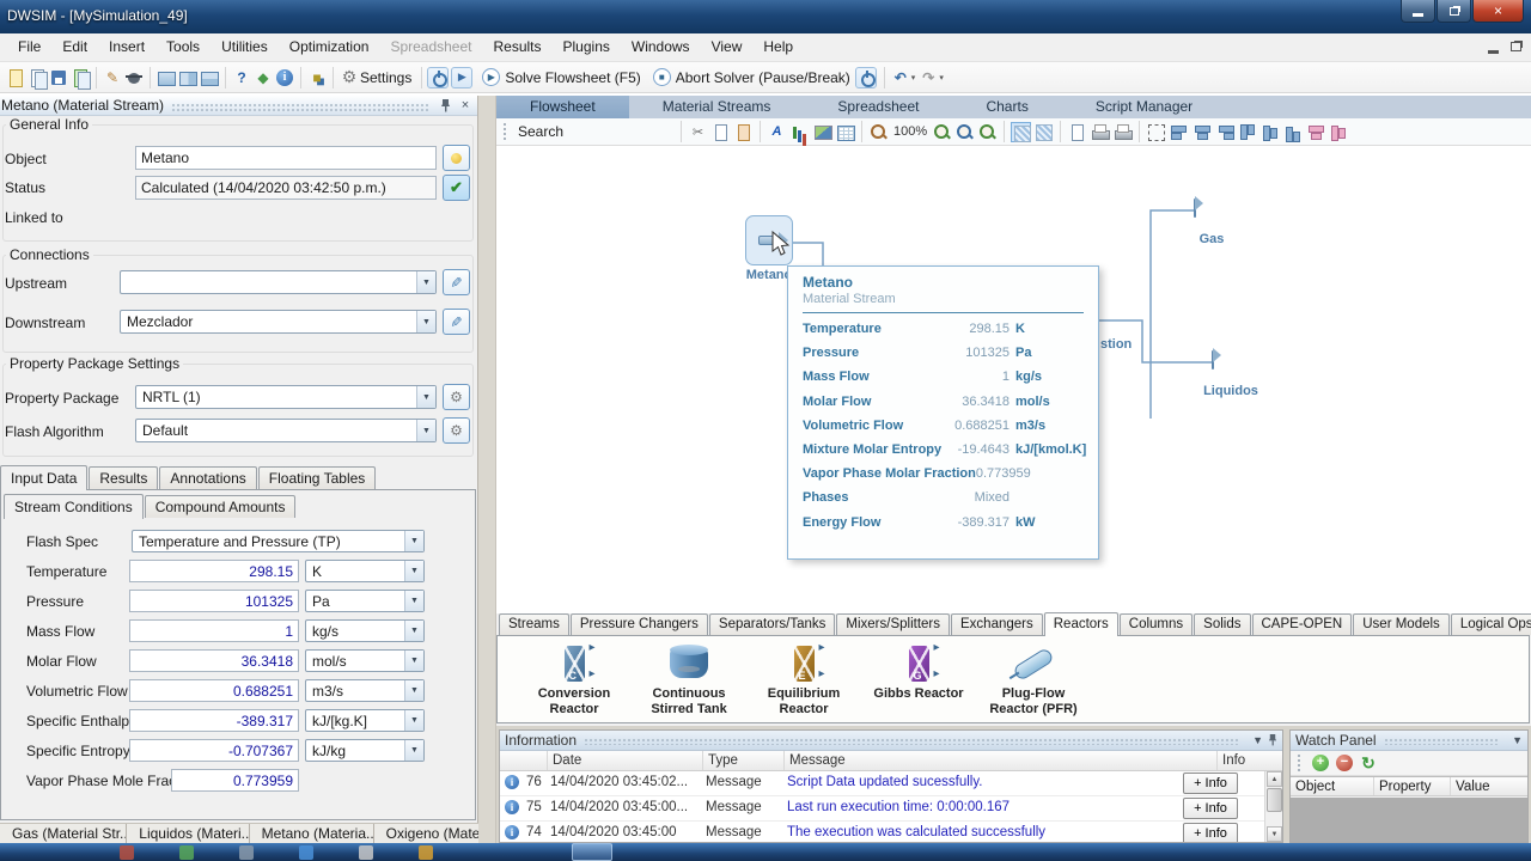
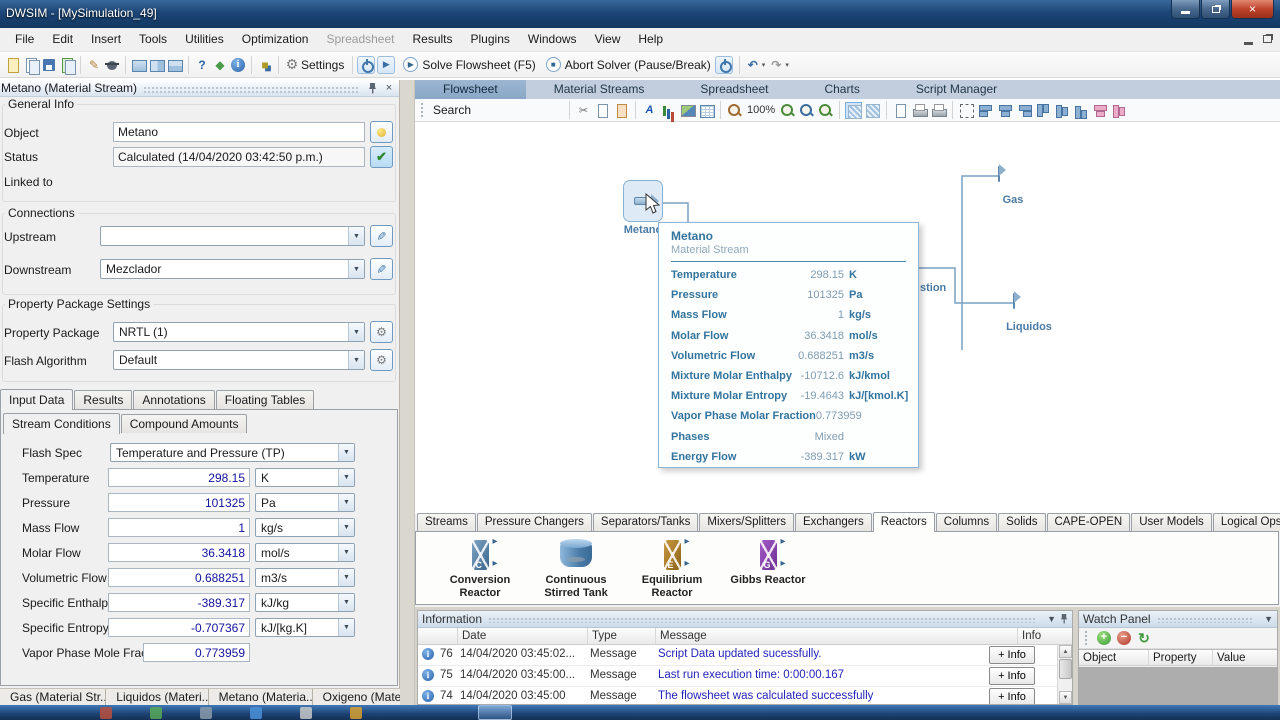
  DWSIM - [MySimulation_49]
  ×
  File
  Edit
  Insert
  Tools
  Utilities
  Optimization
  Spreadsheet
  Results
  Plugins
  Windows
  View
  Help
  ✎
  ?
  ◆
  ■
  ⚙
  Settings
  ▶
  ▶
  Solve Flowsheet (F5)
  ■
  Abort Solver (Pause/Break)
  ↶
  ↷
  Metano (Material Stream)
  ×
  General Info
  Object
  Metano
  Status
  Calculated (14/04/2020 03:42:50 p.m.)
  ✔
  Linked to
  Connections
  Upstream
  Downstream
  Mezclador
  Property Package Settings
  Property Package
  NRTL (1)
  ⚙
  Flash Algorithm
  Default
  ⚙
  Input Data
  Results
  Annotations
  Floating Tables
  Stream Conditions
  Compound Amounts
  Flash Spec
  Temperature and Pressure (TP)
  Temperature
  298.15
  K
  Pressure
  101325
  Pa
  Mass Flow
  1
  kg/s
  Molar Flow
  36.3418
  mol/s
  Volumetric Flow
  0.688251
  m3/s
  Specific Enthalp
  -389.317
- kJ/[kg.K]
+ kJ/kg
  Specific Entropy
  -0.707367
- kJ/kg
+ kJ/[kg.K]
  Vapor Phase Mole Fra
  0.773959
  Gas (Material Str..
  Liquidos (Materi..
  Metano (Materia..
  Oxigeno (Mate
  Flowsheet
  Material Streams
  Spreadsheet
  Charts
  Script Manager
  Search
  ✂
  A
  100%
  Metan
  Gas
  Liquidos
  stion
  Metano
  Material Stream
  Temperature
  298.15
  K
  Pressure
  101325
  Pa
  Mass Flow
  1
  kg/s
  Molar Flow
  36.3418
  mol/s
  Volumetric Flow
  0.688251
  m3/s
+ Mixture Molar Enthalpy
+ -10712.6
+ kJ/kmol
  Mixture Molar Entropy
  -19.4643
  kJ/[kmol.K]
  Vapor Phase Molar Fraction
  0.773959
  Phases
  Mixed
  Energy Flow
  -389.317
  kW
  Streams
  Pressure Changers
  Separators/Tanks
  Mixers/Splitters
  Exchangers
  Reactors
  Columns
  Solids
  CAPE-OPEN
  User Models
  Logical Ops
  Conversion Reactor
  Continuous Stirred Tank
  Equilibrium Reactor
  Gibbs Reactor
- Plug-Flow Reactor (PFR)
  Information
  ▼
  Date
  Type
  Message
  Info
  i
  76
  14/04/2020 03:45:02...
  Message
  Script Data updated sucessfully.
  + Info
  i
  75
  14/04/2020 03:45:00...
  Message
  Last run execution time: 0:00:00.167
  + Info
  i
  74
  14/04/2020 03:45:00
  Message
- The execution was calculated successfully
+ The flowsheet was calculated successfully
  + Info
  Watch Panel
  ▼
  +
  −
  ↻
  Object
  Property
  Value
